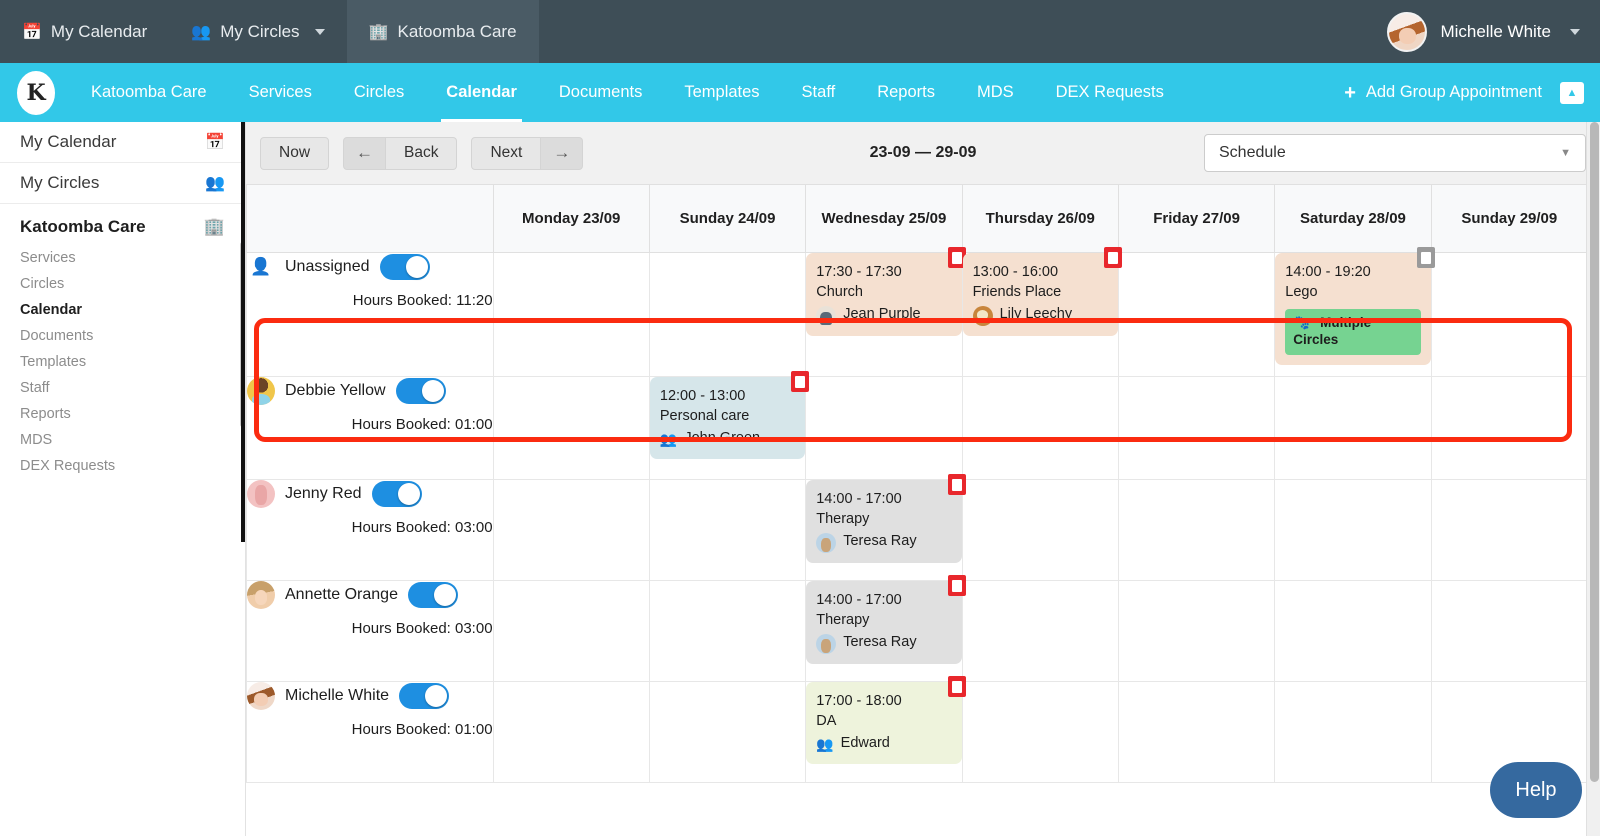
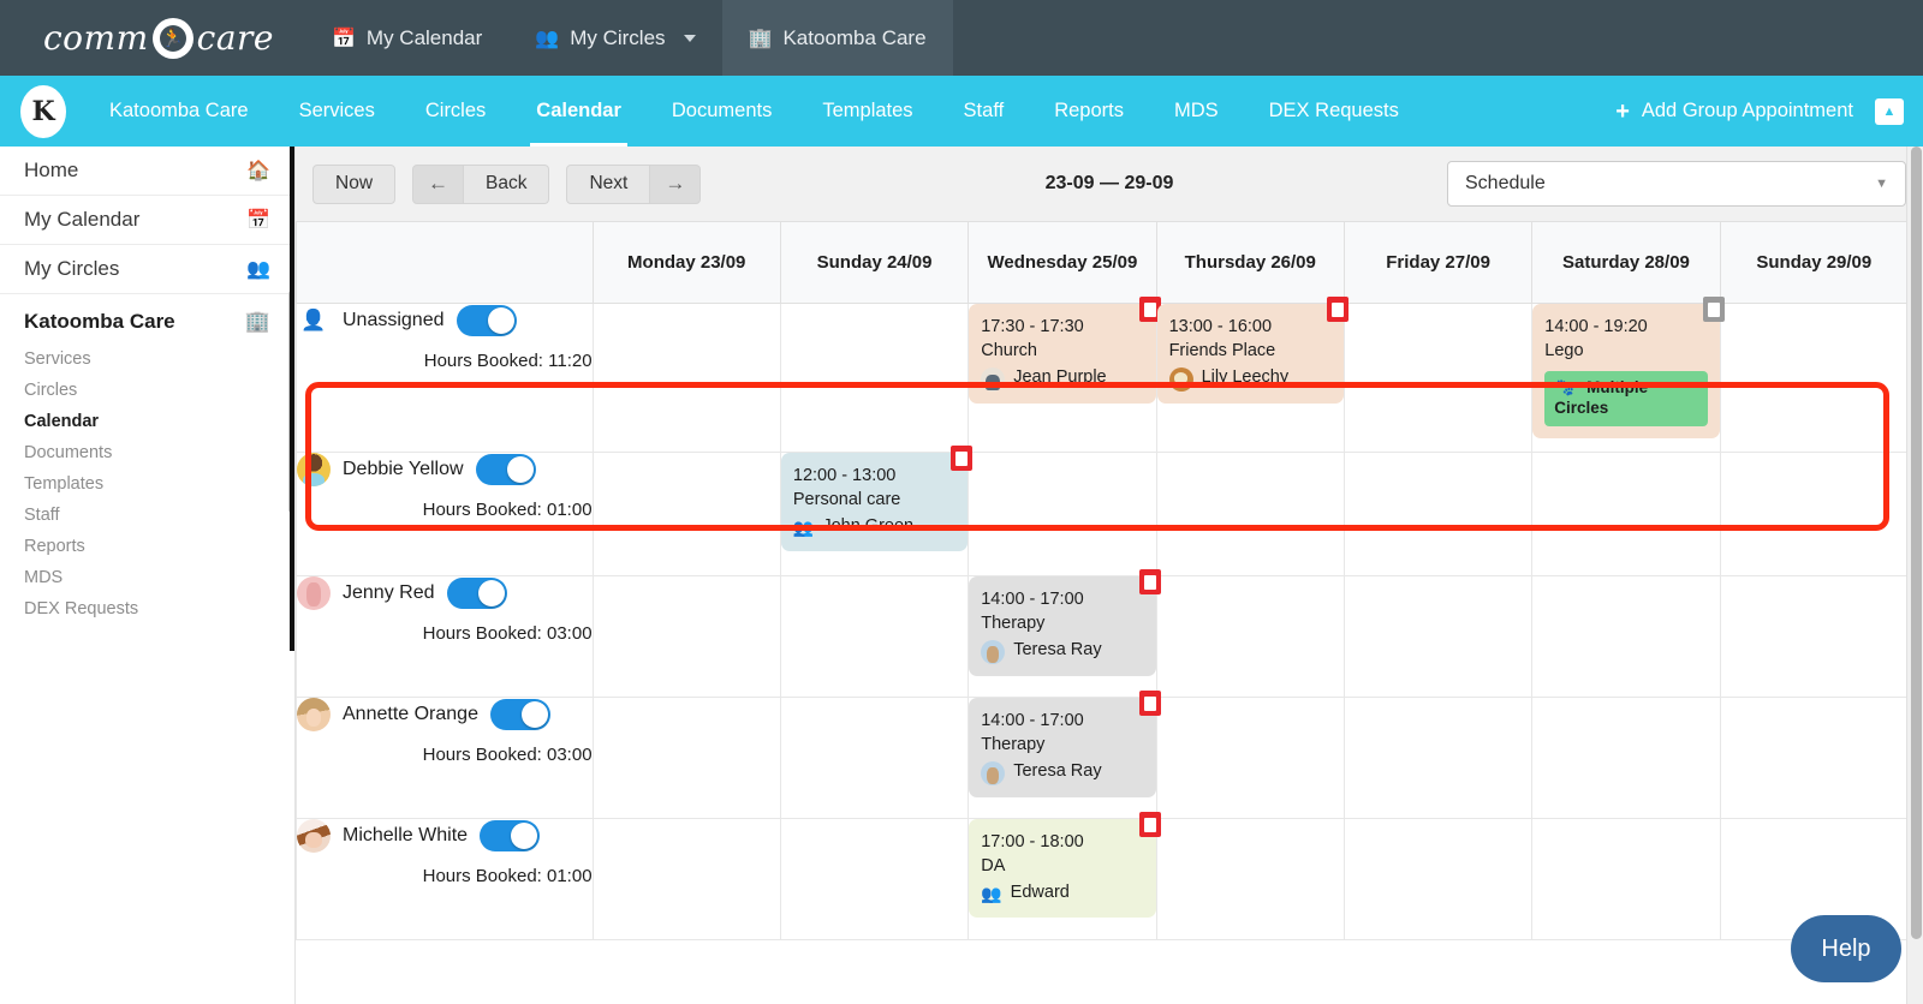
+ comm
+ 🏃
+ care
  📅
  My Calendar
  👥
  My Circles
  🏢
  Katoomba Care
- Michelle White
  K
  Katoomba Care
  Services
  Circles
  Calendar
  Documents
  Templates
  Staff
  Reports
  MDS
  DEX Requests
  +
  Add Group Appointment
  ▲
+ Home
+ 🏠
  My Calendar
  📅
  My Circles
  👥
  Katoomba Care
  🏢
  Services
  Circles
  Calendar
  Documents
  Templates
  Staff
  Reports
  MDS
  DEX Requests
  Now
  ←
  Back
  Next
  →
  23-09 — 29-09
  Schedule
  ▼
  	Monday 23/09	Sunday 24/09	Wednesday 25/09	Thursday 26/09	Friday 27/09	Saturday 28/09	Sunday 29/09
  👤 Unassigned Hours Booked: 11:20			17:30 - 17:30 Church Jean Purple	13:00 - 16:00 Friends Place Lily Leechy		14:00 - 19:20 Lego 🐾 Multiple Circles
  Debbie Yellow Hours Booked: 01:00		12:00 - 13:00 Personal care 👥 John Green
  Jenny Red Hours Booked: 03:00			14:00 - 17:00 Therapy Teresa Ray
  Annette Orange Hours Booked: 03:00			14:00 - 17:00 Therapy Teresa Ray
  Michelle White Hours Booked: 01:00			17:00 - 18:00 DA 👥 Edward
  Help
